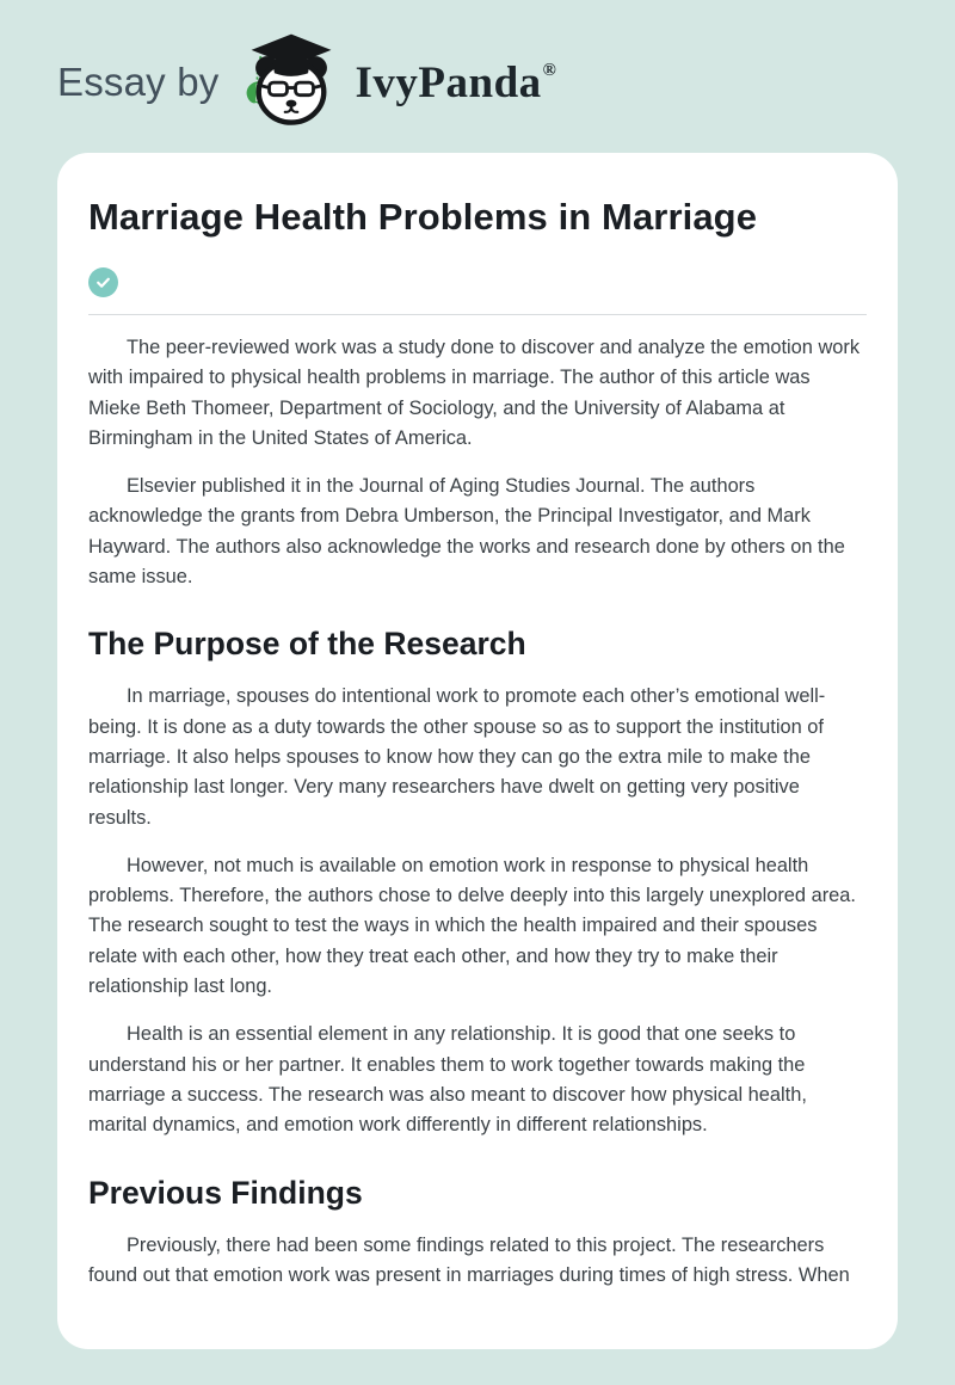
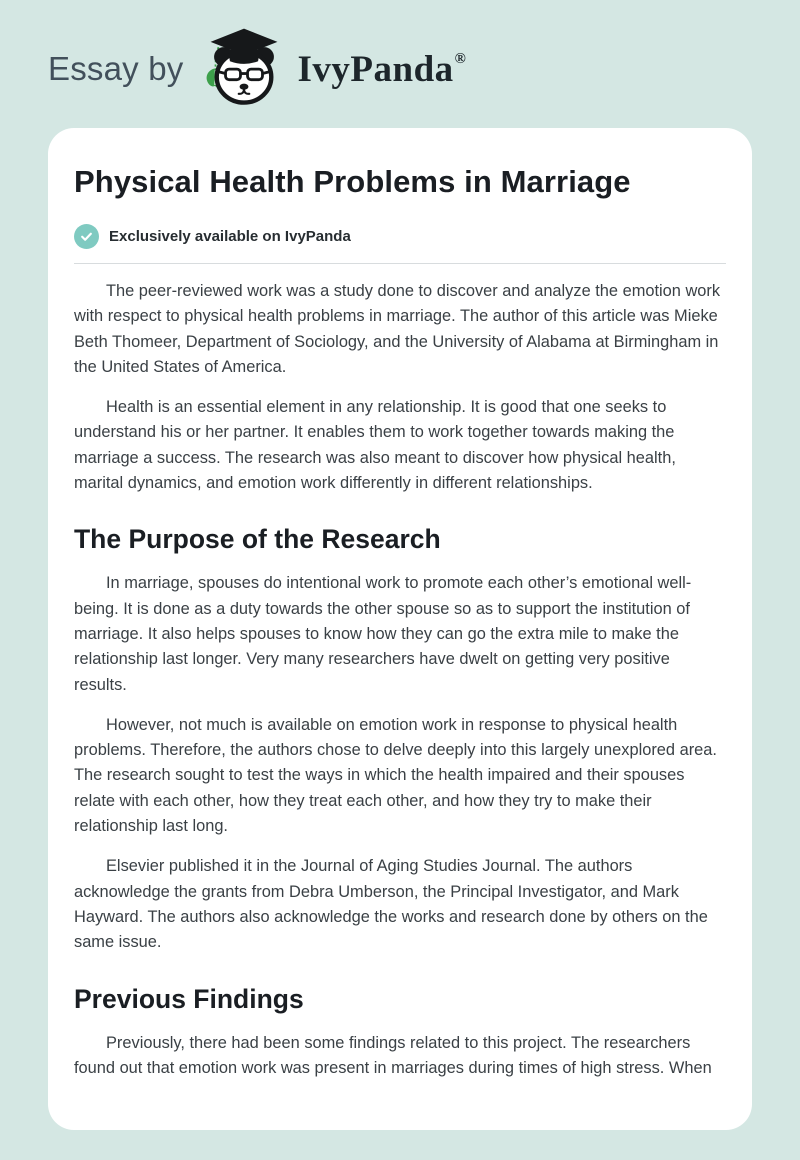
  Essay by
  IvyPanda
  ®
- Marriage Health Problems in Marriage
+ Physical Health Problems in Marriage
+ Exclusively available on IvyPanda
- The peer-reviewed work was a study done to discover and analyze the emotion work with impaired to physical health problems in marriage. The author of this article was Mieke Beth Thomeer, Department of Sociology, and the University of Alabama at Birmingham in the United States of America.
+ The peer-reviewed work was a study done to discover and analyze the emotion work with respect to physical health problems in marriage. The author of this article was Mieke Beth Thomeer, Department of Sociology, and the University of Alabama at Birmingham in the United States of America.
- Elsevier published it in the Journal of Aging Studies Journal. The authors acknowledge the grants from Debra Umberson, the Principal Investigator, and Mark Hayward. The authors also acknowledge the works and research done by others on the same issue.
+ Health is an essential element in any relationship. It is good that one seeks to understand his or her partner. It enables them to work together towards making the marriage a success. The research was also meant to discover how physical health, marital dynamics, and emotion work differently in different relationships.
  The Purpose of the Research
  In marriage, spouses do intentional work to promote each other’s emotional well-being. It is done as a duty towards the other spouse so as to support the institution of marriage. It also helps spouses to know how they can go the extra mile to make the relationship last longer. Very many researchers have dwelt on getting very positive results.
  However, not much is available on emotion work in response to physical health problems. Therefore, the authors chose to delve deeply into this largely unexplored area. The research sought to test the ways in which the health impaired and their spouses relate with each other, how they treat each other, and how they try to make their relationship last long.
- Health is an essential element in any relationship. It is good that one seeks to understand his or her partner. It enables them to work together towards making the marriage a success. The research was also meant to discover how physical health, marital dynamics, and emotion work differently in different relationships.
+ Elsevier published it in the Journal of Aging Studies Journal. The authors acknowledge the grants from Debra Umberson, the Principal Investigator, and Mark Hayward. The authors also acknowledge the works and research done by others on the same issue.
  Previous Findings
  Previously, there had been some findings related to this project. The researchers found out that emotion work was present in marriages during times of high stress. When
